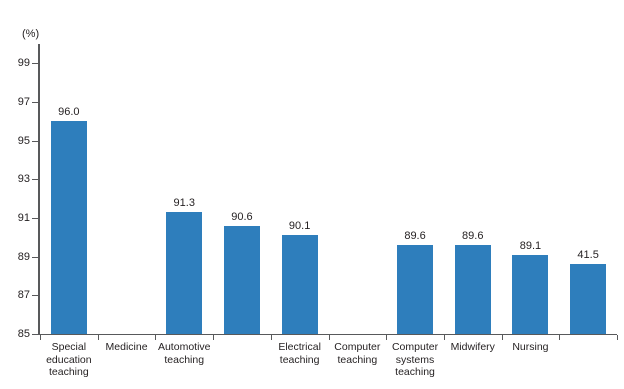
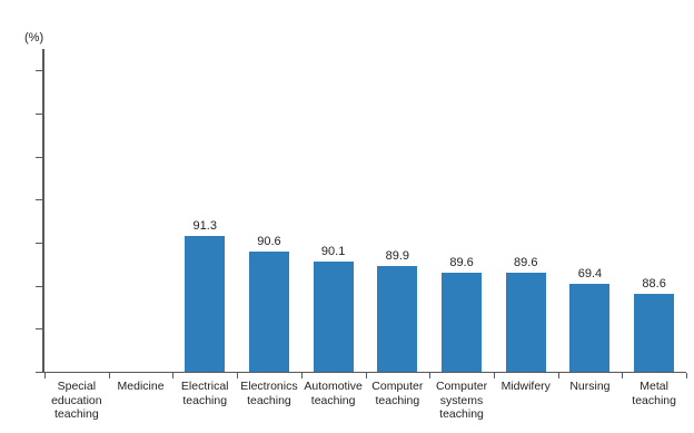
  (%)
- 85
- 87
- 89
- 91
- 93
- 95
- 97
- 99
- 96.0
  91.3
  90.6
  90.1
+ 89.9
  89.6
  89.6
- 89.1
+ 69.4
- 41.5
+ 88.6
  Special education teaching
  Medicine
- Automotive teaching
+ Electrical teaching
+ Electronics teaching
- Electrical teaching
+ Automotive teaching
  Computer teaching
  Computer systems teaching
  Midwifery
  Nursing
+ Metal teaching
